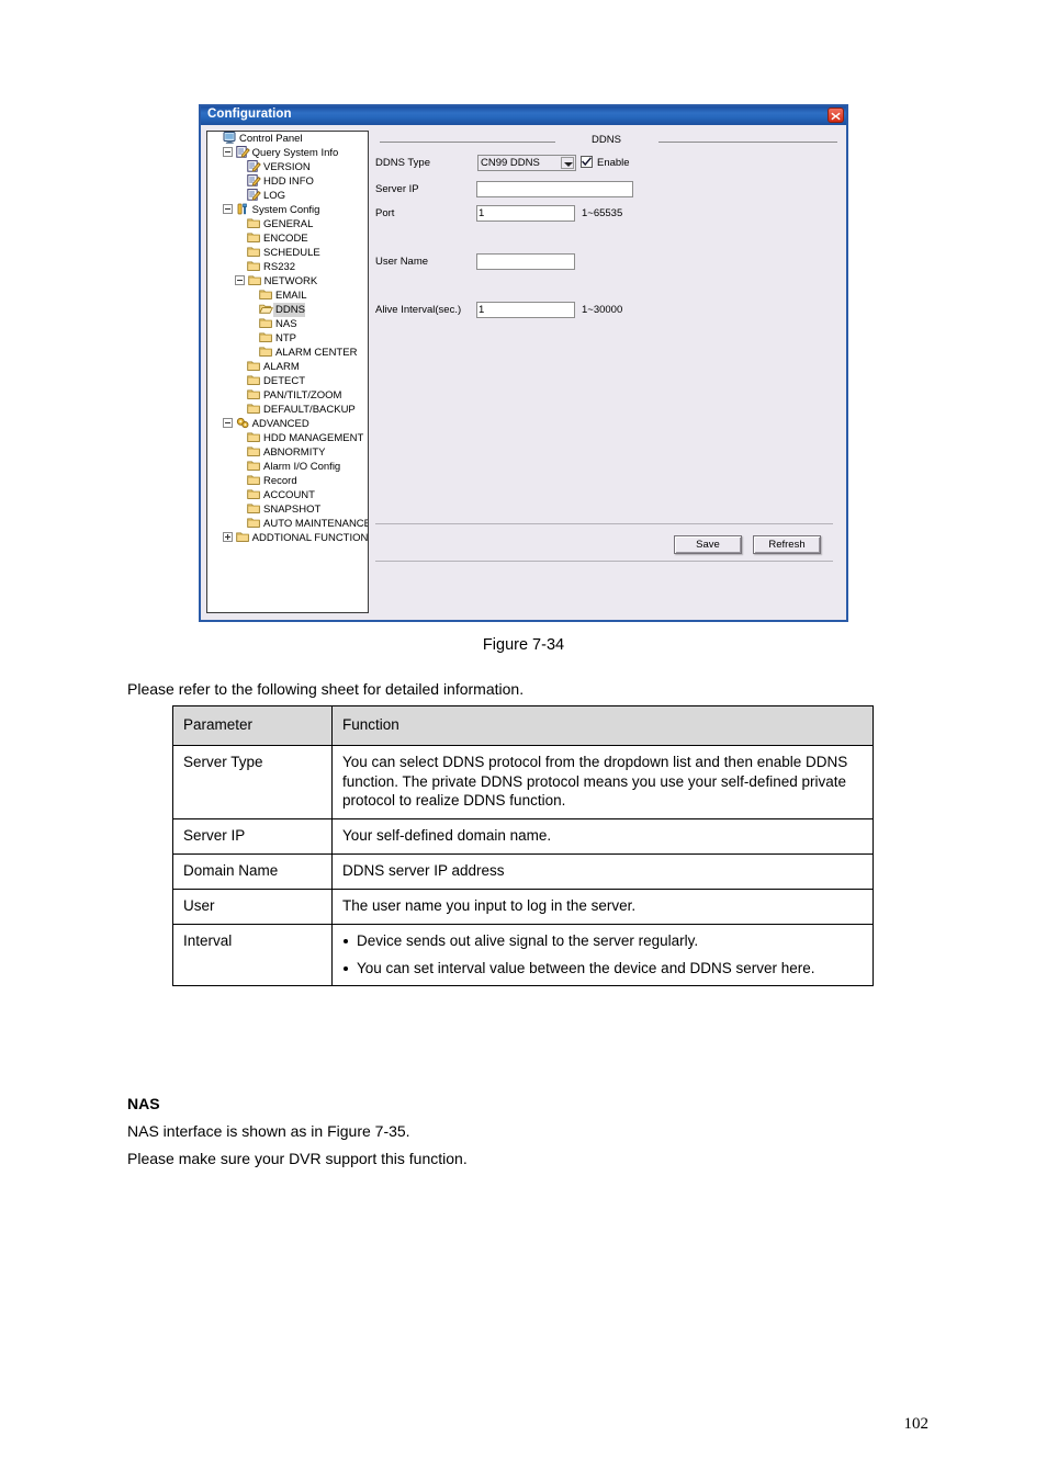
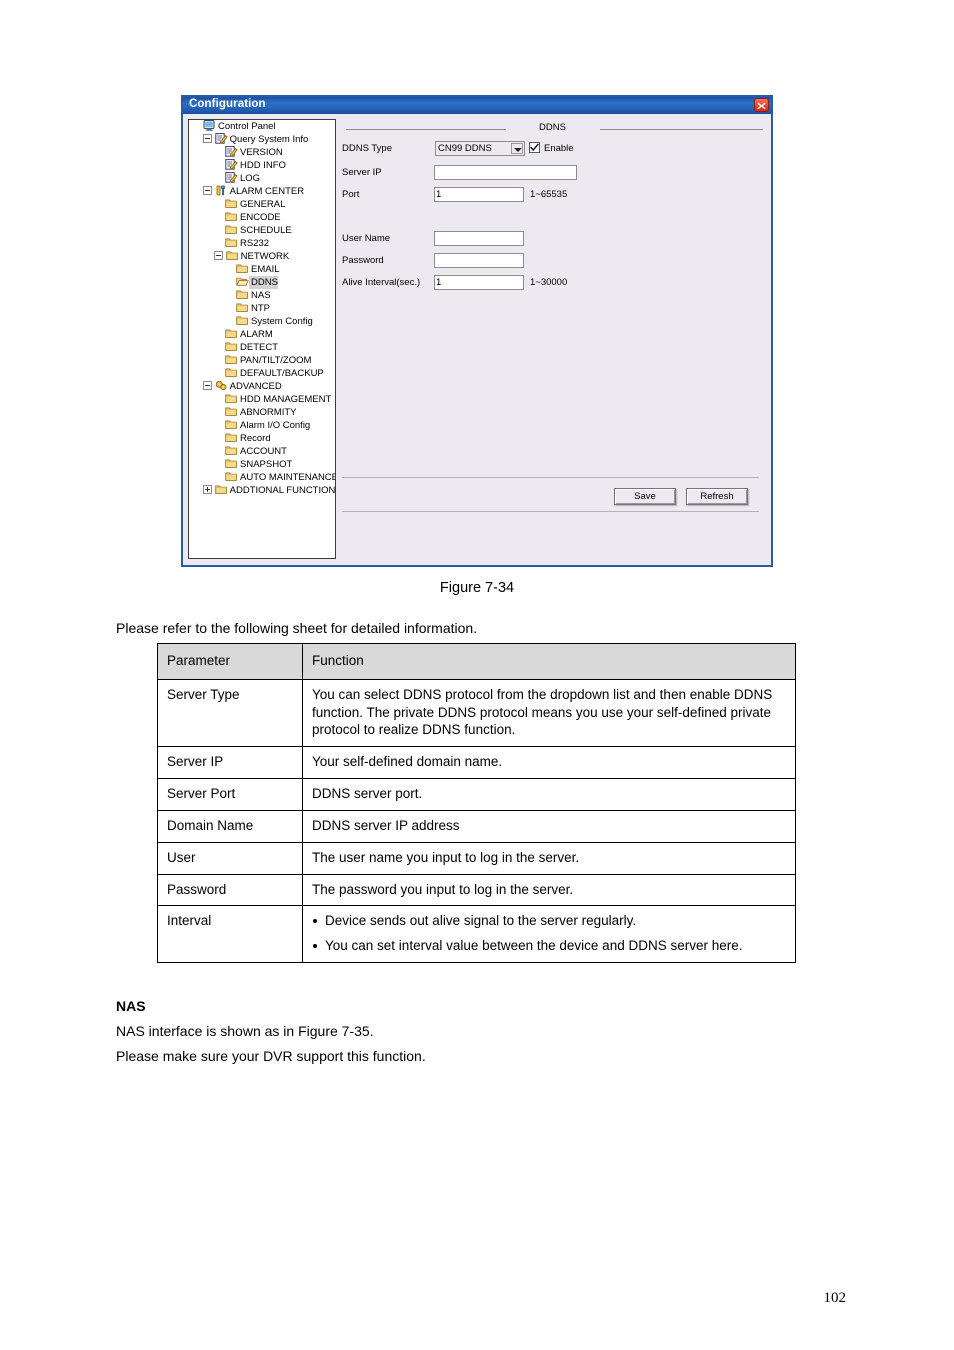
  Configuration
  Control Panel
  Query System Info
  VERSION
  HDD INFO
  LOG
- System Config
+ ALARM CENTER
  GENERAL
  ENCODE
  SCHEDULE
  RS232
  NETWORK
  EMAIL
  DDNS
  NAS
  NTP
- ALARM CENTER
+ System Config
  ALARM
  DETECT
  PAN/TILT/ZOOM
  DEFAULT/BACKUP
  ADVANCED
  HDD MANAGEMENT
  ABNORMITY
  Alarm I/O Config
  Record
  ACCOUNT
  SNAPSHOT
  AUTO MAINTENANCE
  ADDTIONAL FUNCTION
  DDNS
  DDNS Type
  CN99 DDNS
  Enable
  Server IP
  Port
  1
  1~65535
  User Name
+ Password
  Alive Interval(sec.)
  1
  1~30000
  Save
  Refresh
  Figure 7-34
  Please refer to the following sheet for detailed information.
  Parameter	Function
  Server Type	You can select DDNS protocol from the dropdown list and then enable DDNS function. The private DDNS protocol means you use your self-defined private protocol to realize DDNS function.
  Server IP	Your self-defined domain name.
+ Server Port	DDNS server port.
  Domain Name	DDNS server IP address
  User	The user name you input to log in the server.
+ Password	The password you input to log in the server.
  Interval	Device sends out alive signal to the server regularly.You can set interval value between the device and DDNS server here.
  NAS
  NAS interface is shown as in Figure 7-35.
  Please make sure your DVR support this function.
  102
